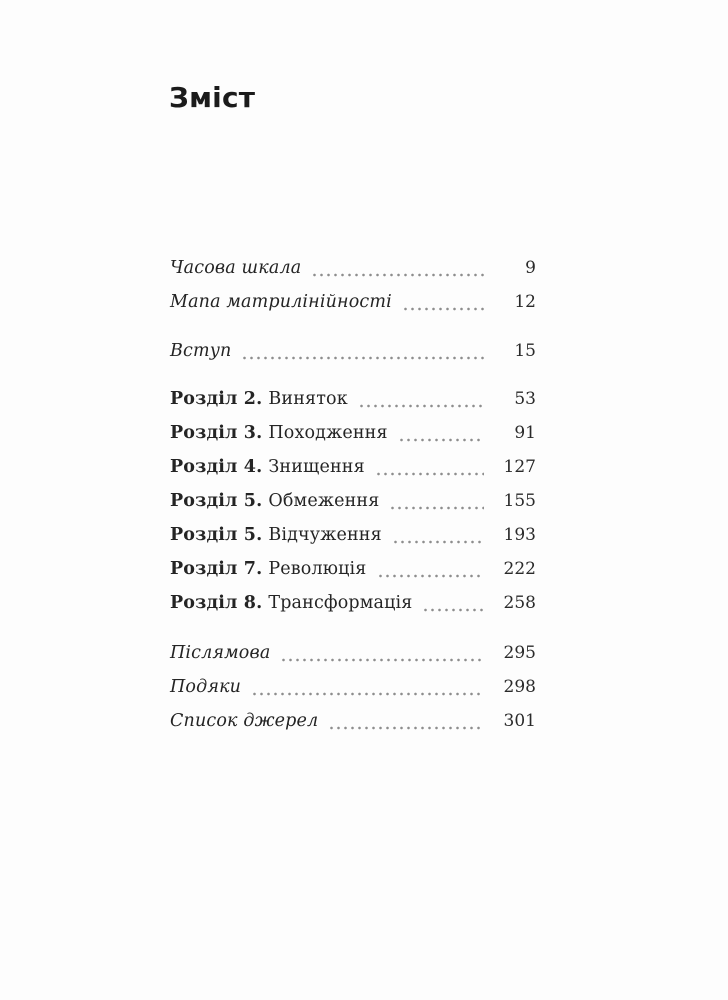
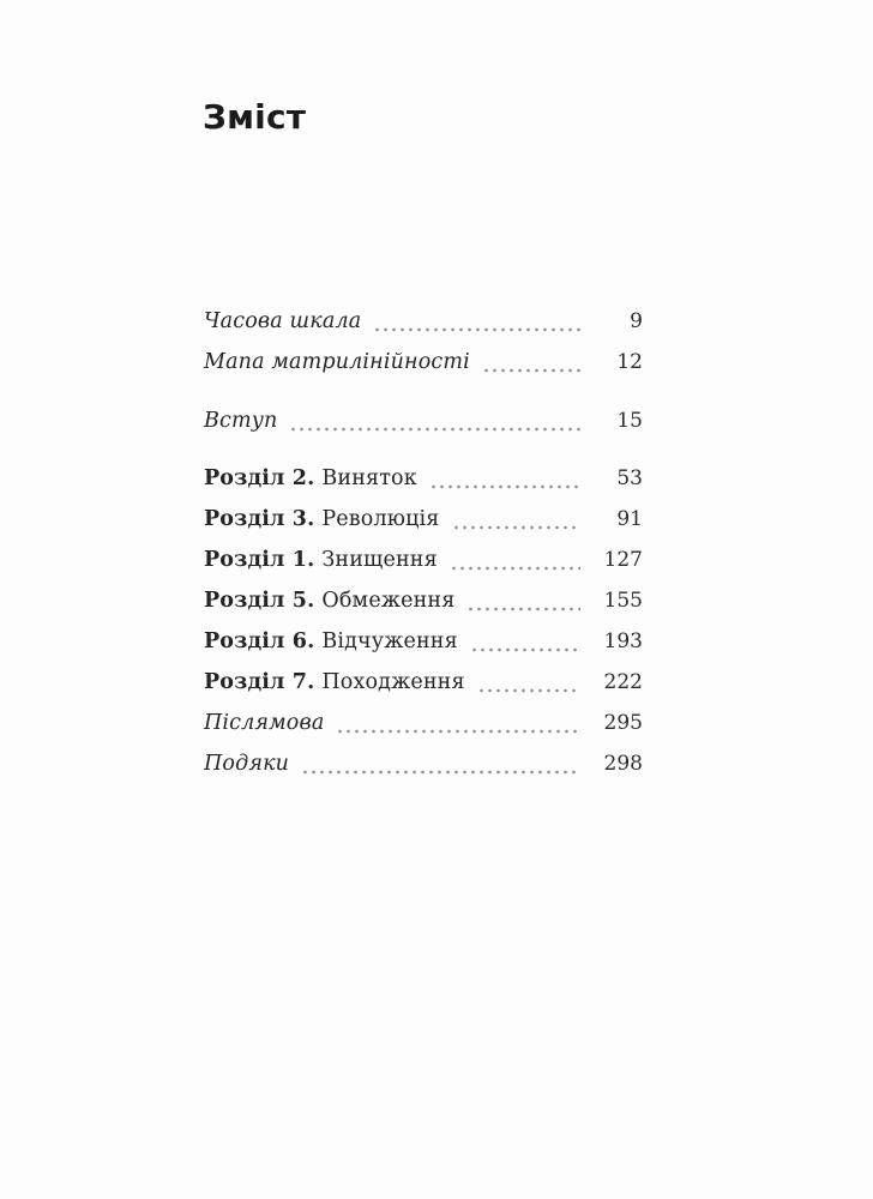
  Зміст
  Часова шкала
  9
  Мапа матрилінійності
  12
  Вступ
  15
  Розділ 2. Виняток
  53
- Розділ 3. Походження
+ Розділ 3. Революція
  91
- Розділ 4. Знищення
+ Розділ 1. Знищення
  127
  Розділ 5. Обмеження
  155
- Розділ 5. Відчуження
+ Розділ 6. Відчуження
  193
- Розділ 7. Революція
+ Розділ 7. Походження
  222
- Розділ 8. Трансформація
- 258
  Післямова
  295
  Подяки
  298
- Список джерел
- 301
